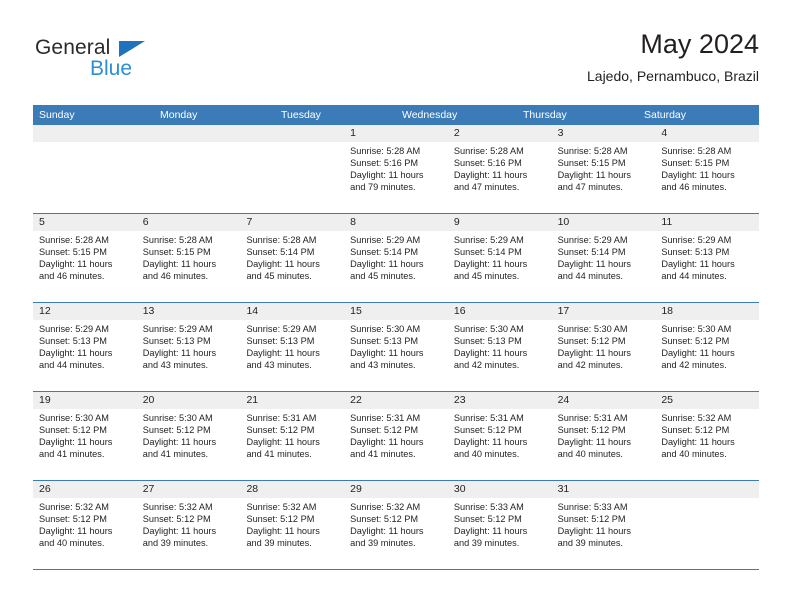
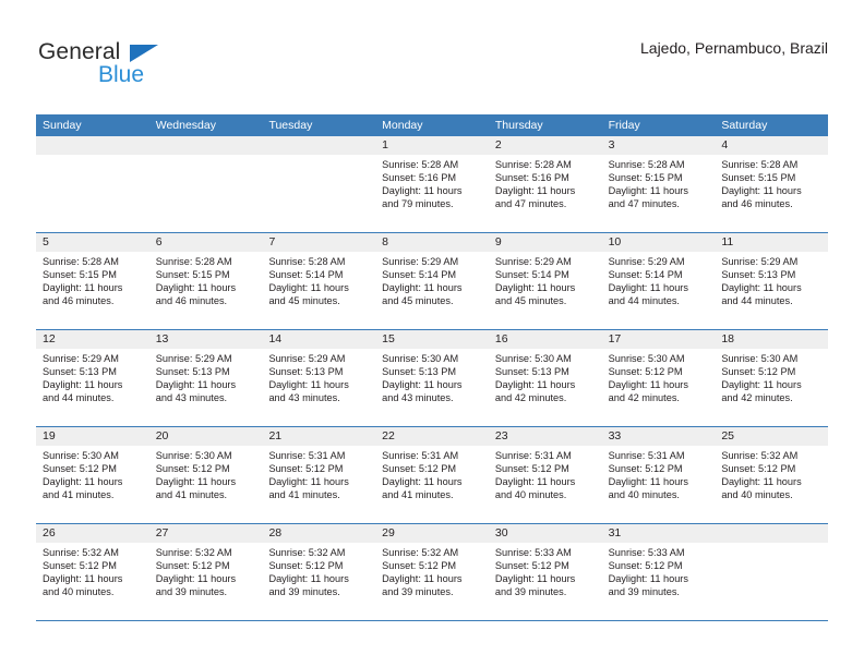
  General
  Blue
- May 2024
  Lajedo, Pernambuco, Brazil
  Sunday
- Monday
+ Wednesday
  Tuesday
- Wednesday
+ Monday
  Thursday
+ Friday
  Saturday
  1
  Sunrise: 5:28 AM
  Sunset: 5:16 PM
  Daylight: 11 hours
  and 79 minutes.
  2
  Sunrise: 5:28 AM
  Sunset: 5:16 PM
  Daylight: 11 hours
  and 47 minutes.
  3
  Sunrise: 5:28 AM
  Sunset: 5:15 PM
  Daylight: 11 hours
  and 47 minutes.
  4
  Sunrise: 5:28 AM
  Sunset: 5:15 PM
  Daylight: 11 hours
  and 46 minutes.
  5
  Sunrise: 5:28 AM
  Sunset: 5:15 PM
  Daylight: 11 hours
  and 46 minutes.
  6
  Sunrise: 5:28 AM
  Sunset: 5:15 PM
  Daylight: 11 hours
  and 46 minutes.
  7
  Sunrise: 5:28 AM
  Sunset: 5:14 PM
  Daylight: 11 hours
  and 45 minutes.
  8
  Sunrise: 5:29 AM
  Sunset: 5:14 PM
  Daylight: 11 hours
  and 45 minutes.
  9
  Sunrise: 5:29 AM
  Sunset: 5:14 PM
  Daylight: 11 hours
  and 45 minutes.
  10
  Sunrise: 5:29 AM
  Sunset: 5:14 PM
  Daylight: 11 hours
  and 44 minutes.
  11
  Sunrise: 5:29 AM
  Sunset: 5:13 PM
  Daylight: 11 hours
  and 44 minutes.
  12
  Sunrise: 5:29 AM
  Sunset: 5:13 PM
  Daylight: 11 hours
  and 44 minutes.
  13
  Sunrise: 5:29 AM
  Sunset: 5:13 PM
  Daylight: 11 hours
  and 43 minutes.
  14
  Sunrise: 5:29 AM
  Sunset: 5:13 PM
  Daylight: 11 hours
  and 43 minutes.
  15
  Sunrise: 5:30 AM
  Sunset: 5:13 PM
  Daylight: 11 hours
  and 43 minutes.
  16
  Sunrise: 5:30 AM
  Sunset: 5:13 PM
  Daylight: 11 hours
  and 42 minutes.
  17
  Sunrise: 5:30 AM
  Sunset: 5:12 PM
  Daylight: 11 hours
  and 42 minutes.
  18
  Sunrise: 5:30 AM
  Sunset: 5:12 PM
  Daylight: 11 hours
  and 42 minutes.
  19
  Sunrise: 5:30 AM
  Sunset: 5:12 PM
  Daylight: 11 hours
  and 41 minutes.
  20
  Sunrise: 5:30 AM
  Sunset: 5:12 PM
  Daylight: 11 hours
  and 41 minutes.
  21
  Sunrise: 5:31 AM
  Sunset: 5:12 PM
  Daylight: 11 hours
  and 41 minutes.
  22
  Sunrise: 5:31 AM
  Sunset: 5:12 PM
  Daylight: 11 hours
  and 41 minutes.
  23
  Sunrise: 5:31 AM
  Sunset: 5:12 PM
  Daylight: 11 hours
  and 40 minutes.
- 24
+ 33
  Sunrise: 5:31 AM
  Sunset: 5:12 PM
  Daylight: 11 hours
  and 40 minutes.
  25
  Sunrise: 5:32 AM
  Sunset: 5:12 PM
  Daylight: 11 hours
  and 40 minutes.
  26
  Sunrise: 5:32 AM
  Sunset: 5:12 PM
  Daylight: 11 hours
  and 40 minutes.
  27
  Sunrise: 5:32 AM
  Sunset: 5:12 PM
  Daylight: 11 hours
  and 39 minutes.
  28
  Sunrise: 5:32 AM
  Sunset: 5:12 PM
  Daylight: 11 hours
  and 39 minutes.
  29
  Sunrise: 5:32 AM
  Sunset: 5:12 PM
  Daylight: 11 hours
  and 39 minutes.
  30
  Sunrise: 5:33 AM
  Sunset: 5:12 PM
  Daylight: 11 hours
  and 39 minutes.
  31
  Sunrise: 5:33 AM
  Sunset: 5:12 PM
  Daylight: 11 hours
  and 39 minutes.
